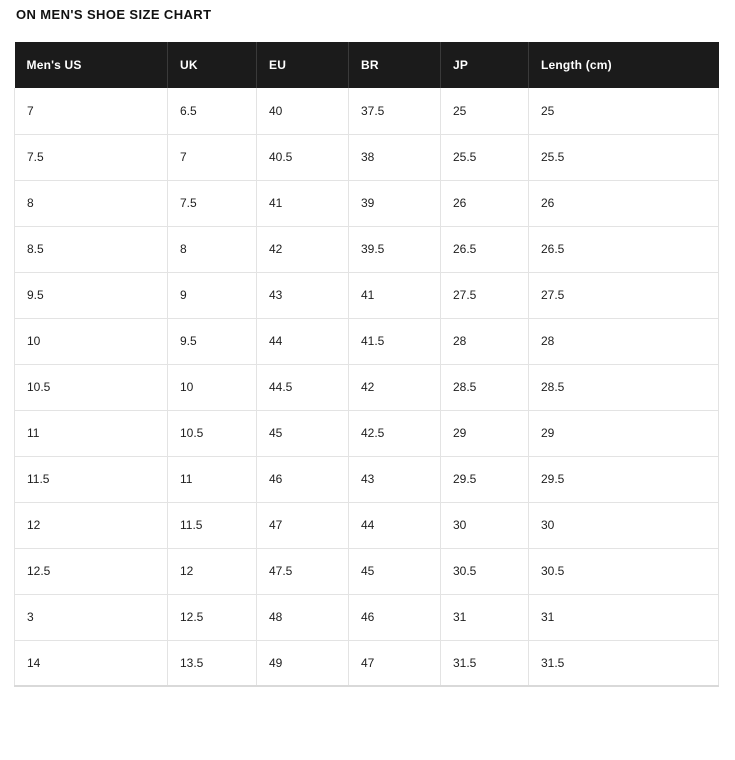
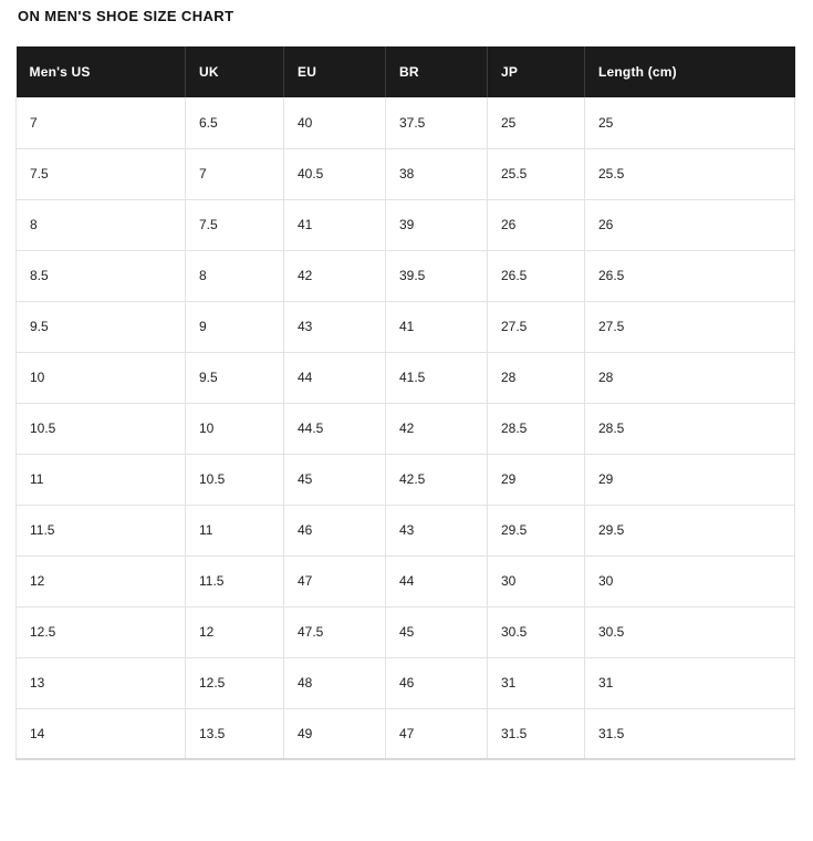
  ON MEN'S SHOE SIZE CHART
  Men's US	UK	EU	BR	JP	Length (cm)
  7	6.5	40	37.5	25	25
  7.5	7	40.5	38	25.5	25.5
  8	7.5	41	39	26	26
  8.5	8	42	39.5	26.5	26.5
  9.5	9	43	41	27.5	27.5
  10	9.5	44	41.5	28	28
  10.5	10	44.5	42	28.5	28.5
  11	10.5	45	42.5	29	29
  11.5	11	46	43	29.5	29.5
  12	11.5	47	44	30	30
  12.5	12	47.5	45	30.5	30.5
- 3	12.5	48	46	31	31
+ 13	12.5	48	46	31	31
  14	13.5	49	47	31.5	31.5
